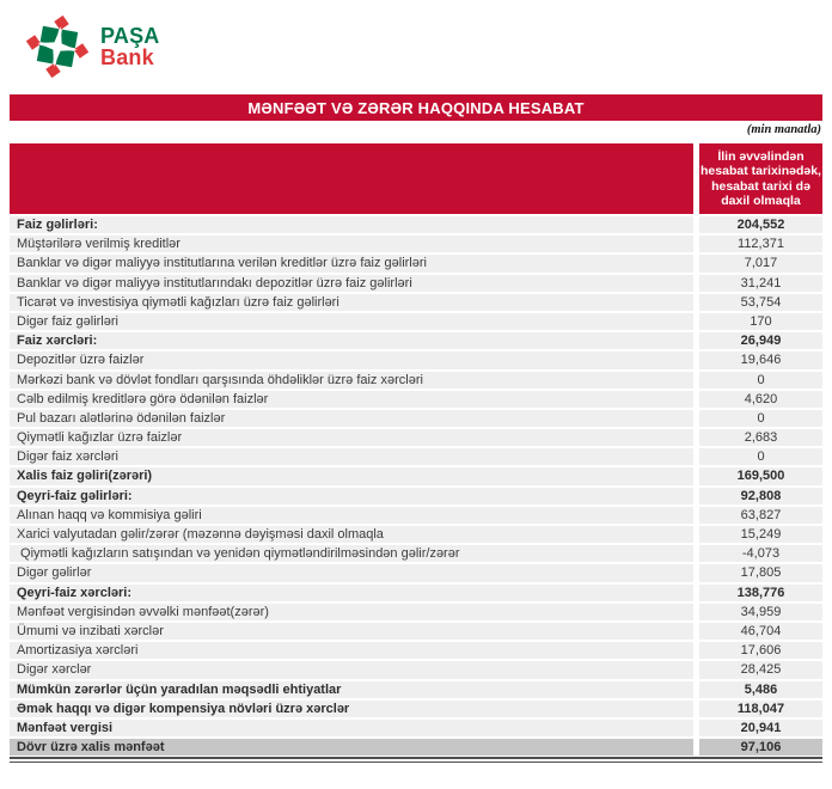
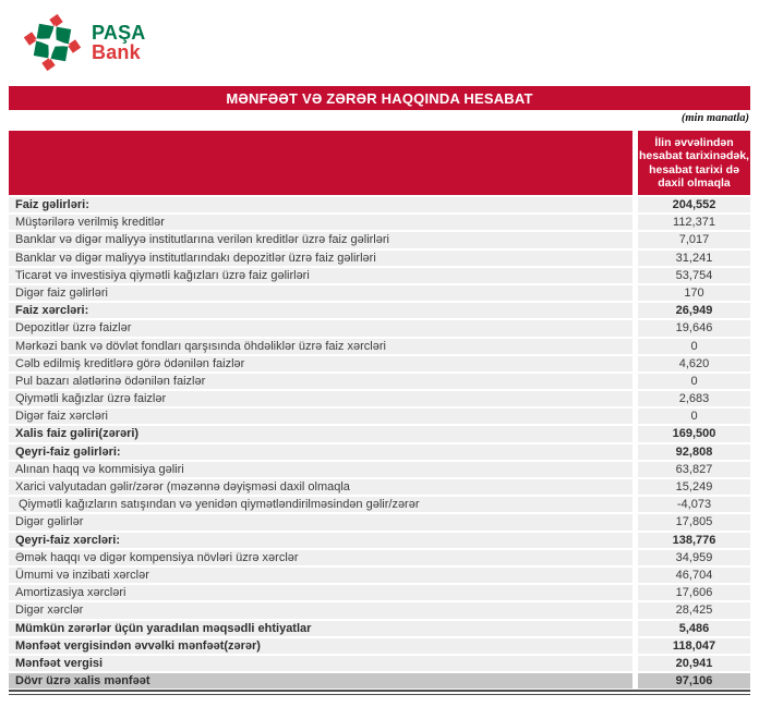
  PAŞA
  Bank
  MƏNFƏƏT VƏ ZƏRƏR HAQQINDA HESABAT
  (min manatla)
  İlin əvvəlindən hesabat tarixinədək, hesabat tarixi də daxil olmaqla
  Faiz gəlirləri:
  204,552
  Müştərilərə verilmiş kreditlər
  112,371
  Banklar və digər maliyyə institutlarına verilən kreditlər üzrə faiz gəlirləri
  7,017
  Banklar və digər maliyyə institutlarındakı depozitlər üzrə faiz gəlirləri
  31,241
  Ticarət və investisiya qiymətli kağızları üzrə faiz gəlirləri
  53,754
  Digər faiz gəlirləri
  170
  Faiz xərcləri:
  26,949
  Depozitlər üzrə faizlər
  19,646
  Mərkəzi bank və dövlət fondları qarşısında öhdəliklər üzrə faiz xərcləri
  0
  Cəlb edilmiş kreditlərə görə ödənilən faizlər
  4,620
  Pul bazarı alətlərinə ödənilən faizlər
  0
  Qiymətli kağızlar üzrə faizlər
  2,683
  Digər faiz xərcləri
  0
  Xalis faiz gəliri(zərəri)
  169,500
  Qeyri-faiz gəlirləri:
  92,808
  Alınan haqq və kommisiya gəliri
  63,827
  Xarici valyutadan gəlir/zərər (məzənnə dəyişməsi daxil olmaqla
  15,249
  Qiymətli kağızların satışından və yenidən qiymətləndirilməsindən gəlir/zərər
  -4,073
  Digər gəlirlər
  17,805
  Qeyri-faiz xərcləri:
  138,776
- Mənfəət vergisindən əvvəlki mənfəət(zərər)
+ Əmək haqqı və digər kompensiya növləri üzrə xərclər
  34,959
  Ümumi və inzibati xərclər
  46,704
  Amortizasiya xərcləri
  17,606
  Digər xərclər
  28,425
  Mümkün zərərlər üçün yaradılan məqsədli ehtiyatlar
  5,486
- Əmək haqqı və digər kompensiya növləri üzrə xərclər
+ Mənfəət vergisindən əvvəlki mənfəət(zərər)
  118,047
  Mənfəət vergisi
  20,941
  Dövr üzrə xalis mənfəət
  97,106
